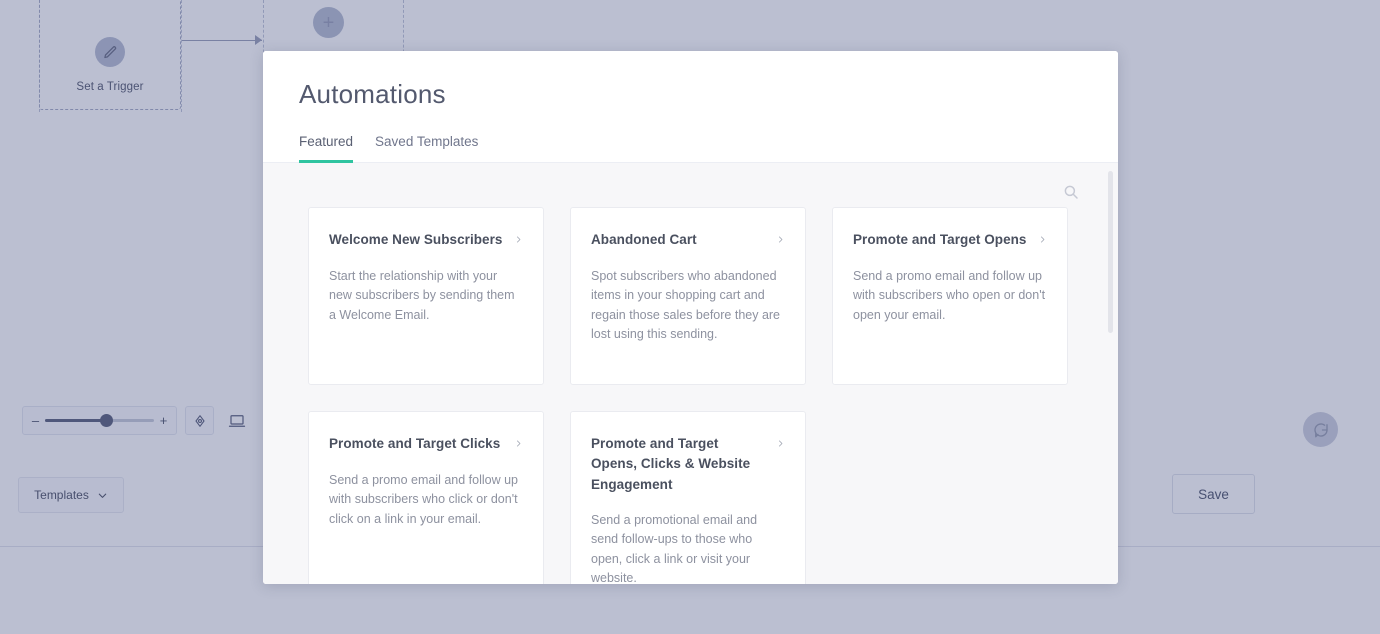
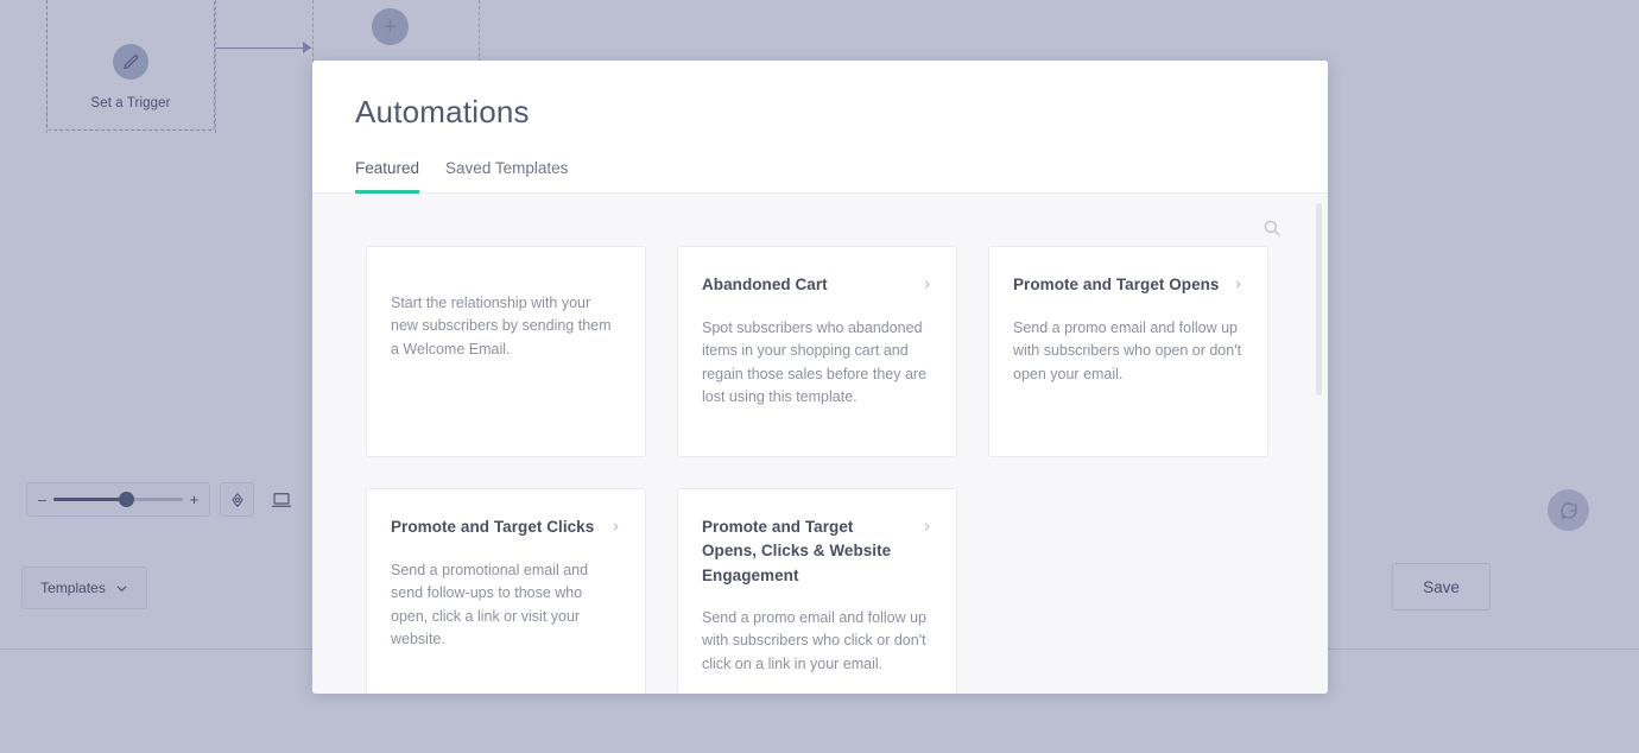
  Set a Trigger
  –
  +
  Templates
  Save
  Automations
  Featured
  Saved Templates
- Welcome New Subscribers
  Start the relationship with your new subscribers by sending them a Welcome Email.
  Abandoned Cart
- Spot subscribers who abandoned items in your shopping cart and regain those sales before they are lost using this sending.
+ Spot subscribers who abandoned items in your shopping cart and regain those sales before they are lost using this template.
  Promote and Target Opens
  Send a promo email and follow up with subscribers who open or don't open your email.
  Promote and Target Clicks
- Send a promo email and follow up with subscribers who click or don't click on a link in your email.
+ Send a promotional email and send follow-ups to those who open, click a link or visit your website.
  Promote and Target Opens, Clicks & Website Engagement
- Send a promotional email and send follow-ups to those who open, click a link or visit your website.
+ Send a promo email and follow up with subscribers who click or don't click on a link in your email.
